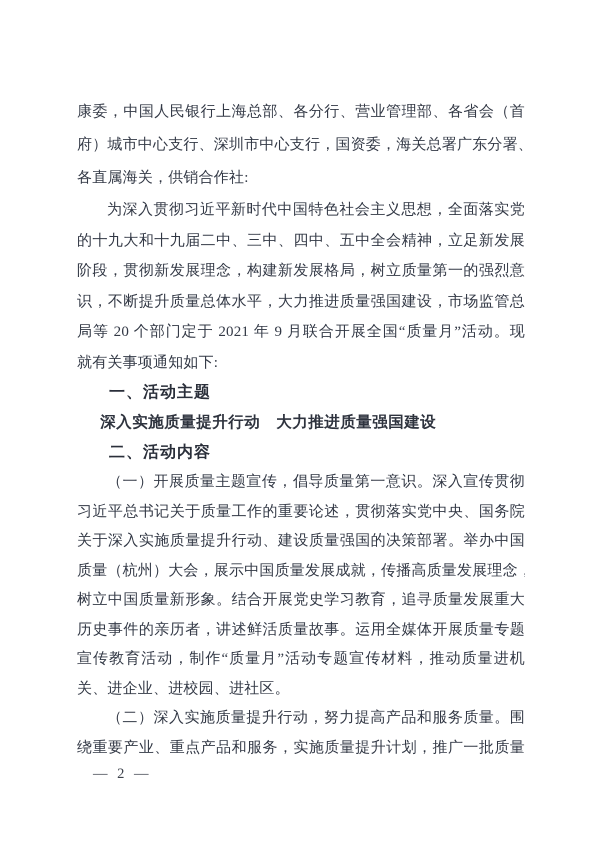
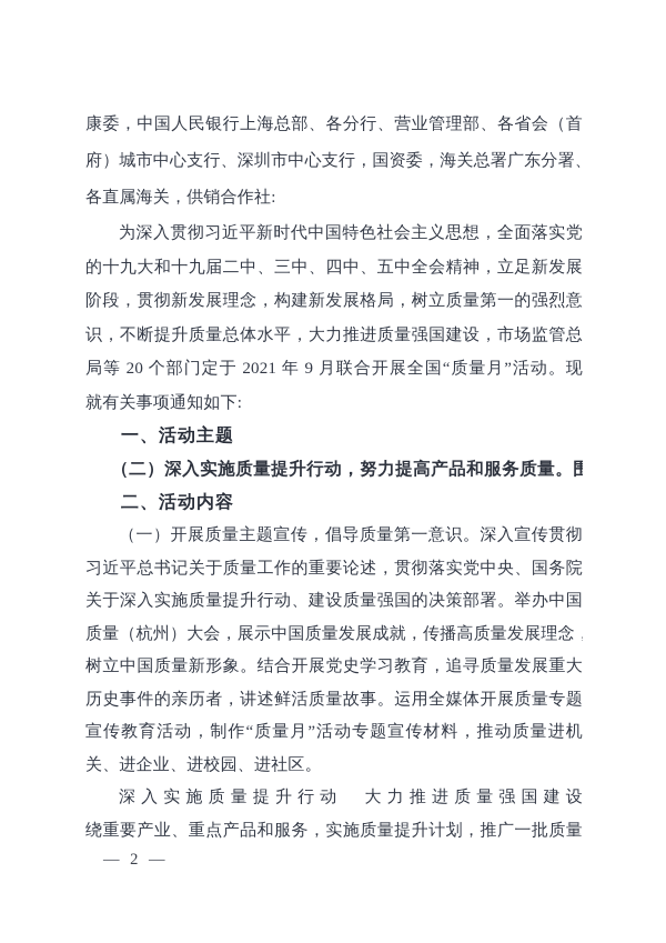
  康委，中国人民银行上海总部、各分行、营业管理部、各省会（首
  府）城市中心支行、深圳市中心支行，国资委，海关总署广东分署
  各直属海关，供销合作社:
  为深入贯彻习近平新时代中国特色社会主义思想，全面落实党
  的十九大和十九届二中、三中、四中、五中全会精神，立足新发展
  阶段，贯彻新发展理念，构建新发展格局，树立质量第一的强烈意
  识，不断提升质量总体水平，大力推进质量强国建设，市场监管总
  局等 20 个部门定于 2021 年 9 月联合开展全国“质量月”活动。现
  就有关事项通知如下:
  一、活动主题
- 深入实施质量提升行动 大力推进质量强国建设
+ （二）深入实施质量提升行动，努力提高产品和服务质量。围
  二、活动内容
  （一）开展质量主题宣传，倡导质量第一意识。深入宣传贯彻
  习近平总书记关于质量工作的重要论述，贯彻落实党中央、国务院
  关于深入实施质量提升行动、建设质量强国的决策部署。举办中国
  质量（杭州）大会，展示中国质量发展成就，传播高质量发展理念
  树立中国质量新形象。结合开展党史学习教育，追寻质量发展重大
  历史事件的亲历者，讲述鲜活质量故事。运用全媒体开展质量专题
  宣传教育活动，制作“质量月”活动专题宣传材料，推动质量进机
  关、进企业、进校园、进社区。
- （二）深入实施质量提升行动，努力提高产品和服务质量。围
+ 深入实施质量提升行动 大力推进质量强国建设
  绕重要产业、重点产品和服务，实施质量提升计划，推广一批质量
  — 2 —
